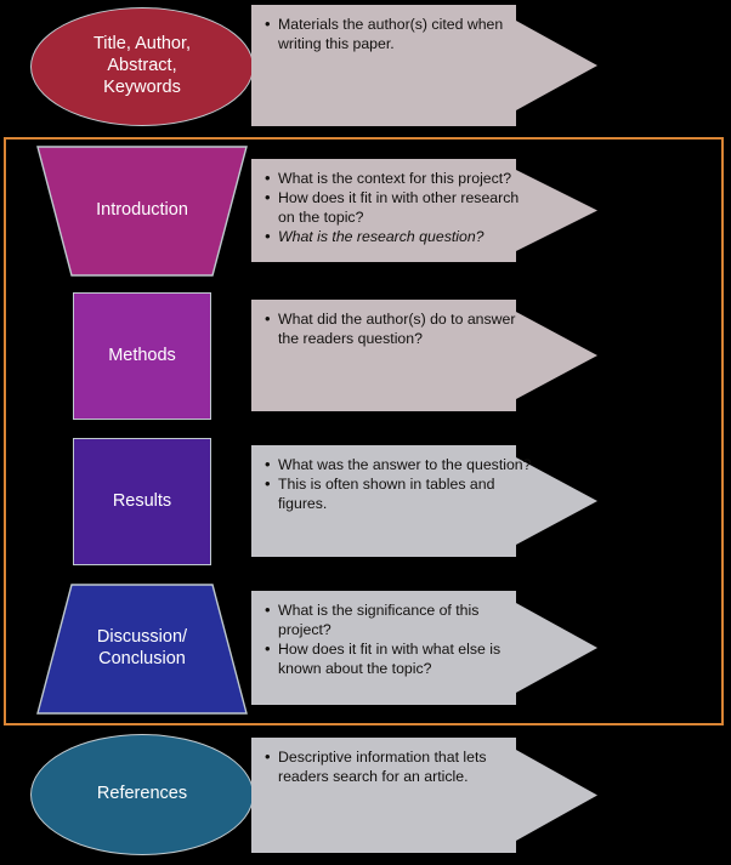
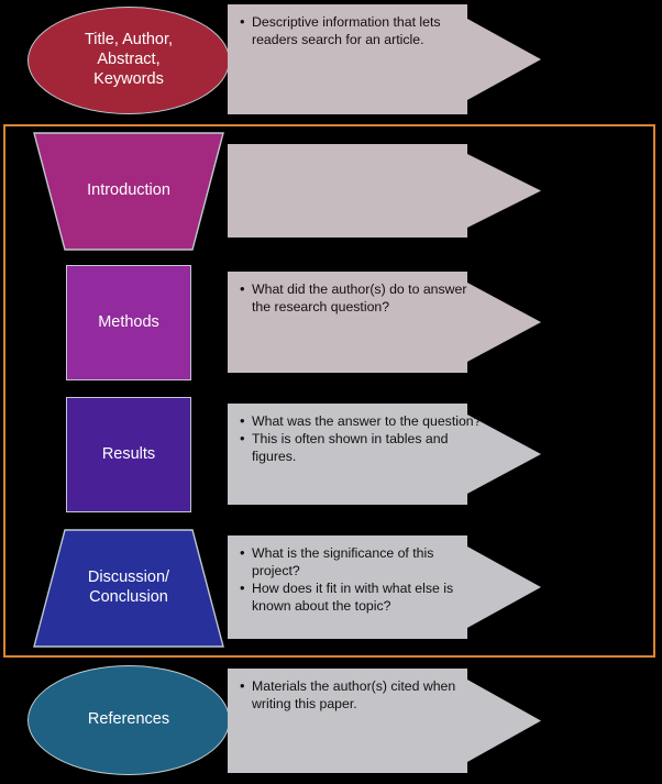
  Title, Author,
  Abstract,
  Keywords
- Materials the author(s) cited when writing this paper.
+ Descriptive information that lets readers search for an article.
  Introduction
- What is the context for this project?
- How does it fit in with other research on the topic?
- What is the research question?
  Methods
- What did the author(s) do to answer the readers question?
+ What did the author(s) do to answer the research question?
  Results
  What was the answer to the question?
  This is often shown in tables and figures.
  Discussion/
  Conclusion
  What is the significance of this project?
  How does it fit in with what else is known about the topic?
  References
- Descriptive information that lets readers search for an article.
+ Materials the author(s) cited when writing this paper.
